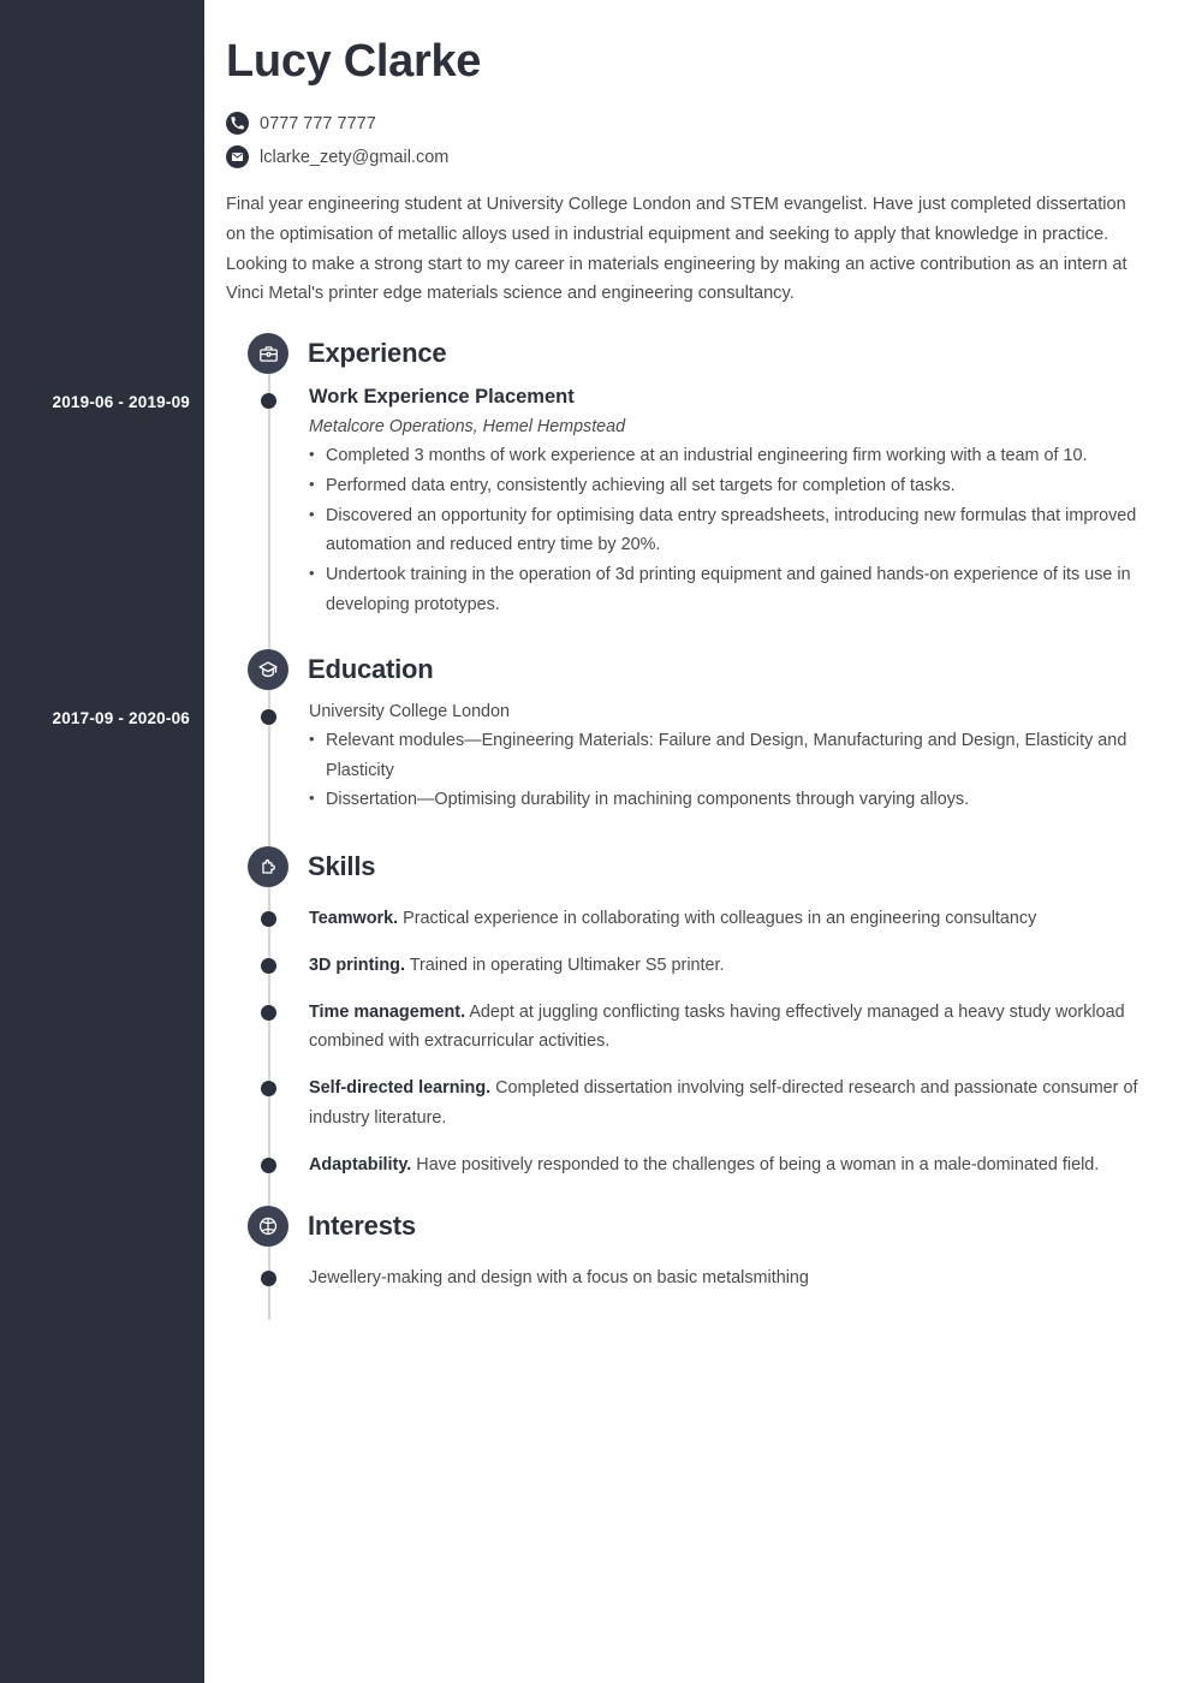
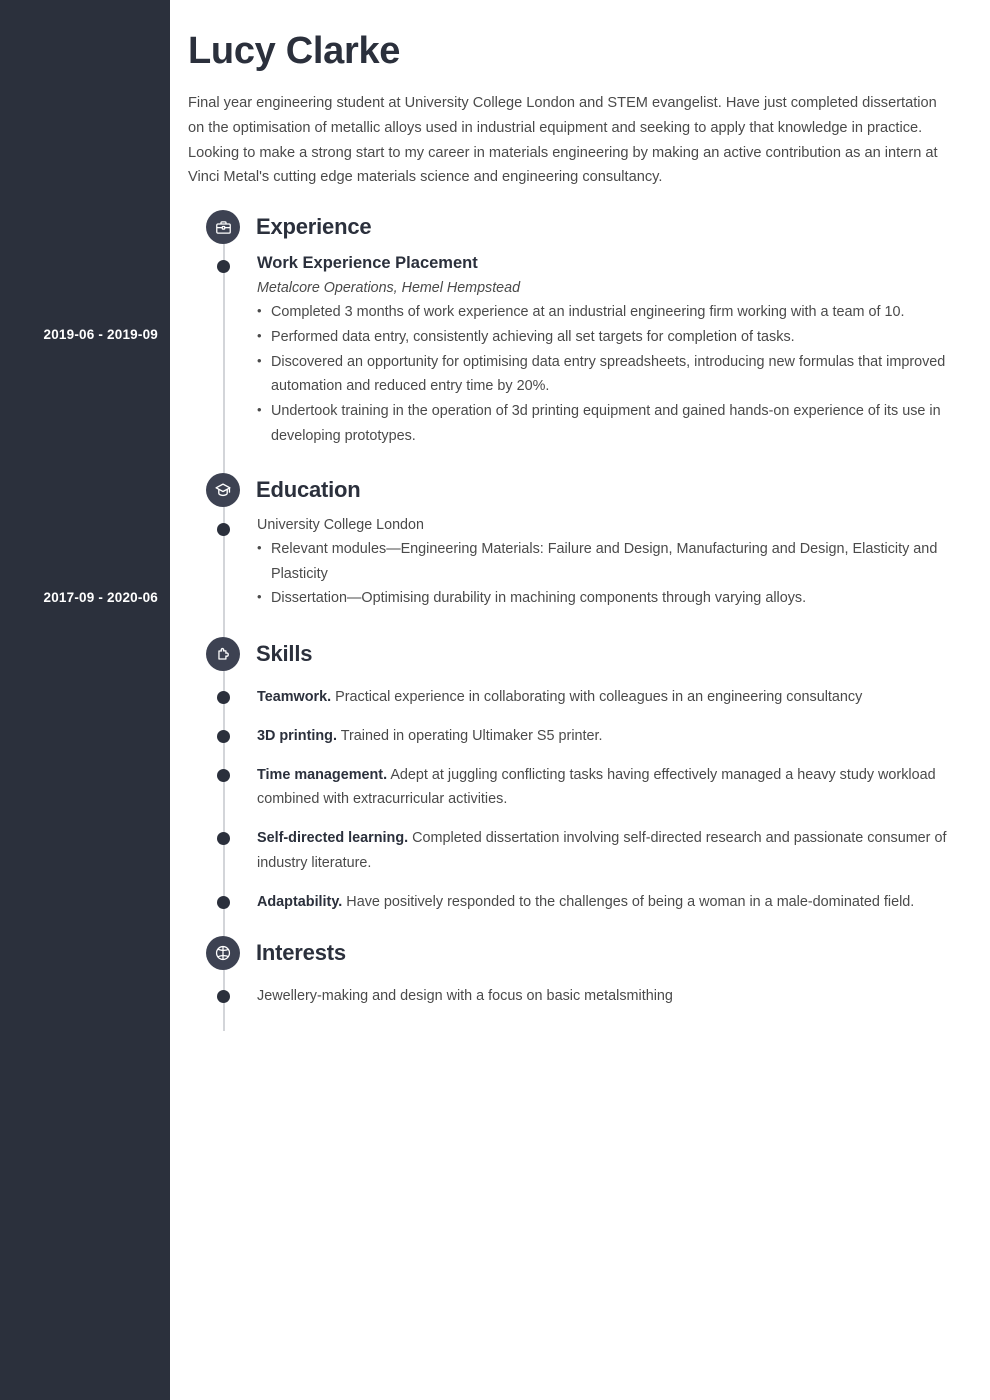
  2019-06 - 2019-09
  2017-09 - 2020-06
  Lucy Clarke
- 0777 777 7777
- lclarke_zety@gmail.com
- Final year engineering student at University College London and STEM evangelist. Have just completed dissertation on the optimisation of metallic alloys used in industrial equipment and seeking to apply that knowledge in practice. Looking to make a strong start to my career in materials engineering by making an active contribution as an intern at Vinci Metal's printer edge materials science and engineering consultancy.
+ Final year engineering student at University College London and STEM evangelist. Have just completed dissertation on the optimisation of metallic alloys used in industrial equipment and seeking to apply that knowledge in practice. Looking to make a strong start to my career in materials engineering by making an active contribution as an intern at Vinci Metal's cutting edge materials science and engineering consultancy.
  Experience
  Work Experience Placement
  Metalcore Operations, Hemel Hempstead
  Completed 3 months of work experience at an industrial engineering firm working with a team of 10.
  Performed data entry, consistently achieving all set targets for completion of tasks.
  Discovered an opportunity for optimising data entry spreadsheets, introducing new formulas that improved automation and reduced entry time by 20%.
  Undertook training in the operation of 3d printing equipment and gained hands-on experience of its use in developing prototypes.
  Education
  University College London
  Relevant modules—Engineering Materials: Failure and Design, Manufacturing and Design, Elasticity and Plasticity
  Dissertation—Optimising durability in machining components through varying alloys.
  Skills
  Teamwork. Practical experience in collaborating with colleagues in an engineering consultancy
  3D printing. Trained in operating Ultimaker S5 printer.
  Time management. Adept at juggling conflicting tasks having effectively managed a heavy study workload combined with extracurricular activities.
  Self-directed learning. Completed dissertation involving self-directed research and passionate consumer of industry literature.
  Adaptability. Have positively responded to the challenges of being a woman in a male-dominated field.
  Interests
  Jewellery-making and design with a focus on basic metalsmithing
